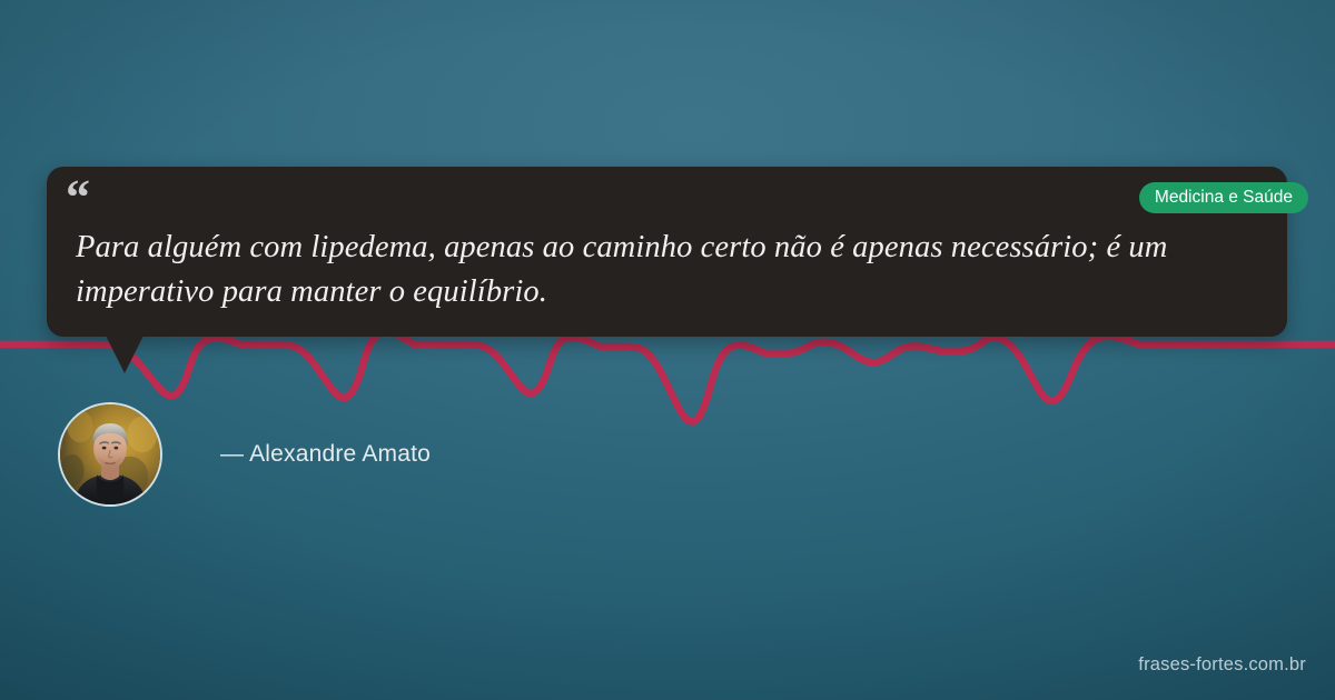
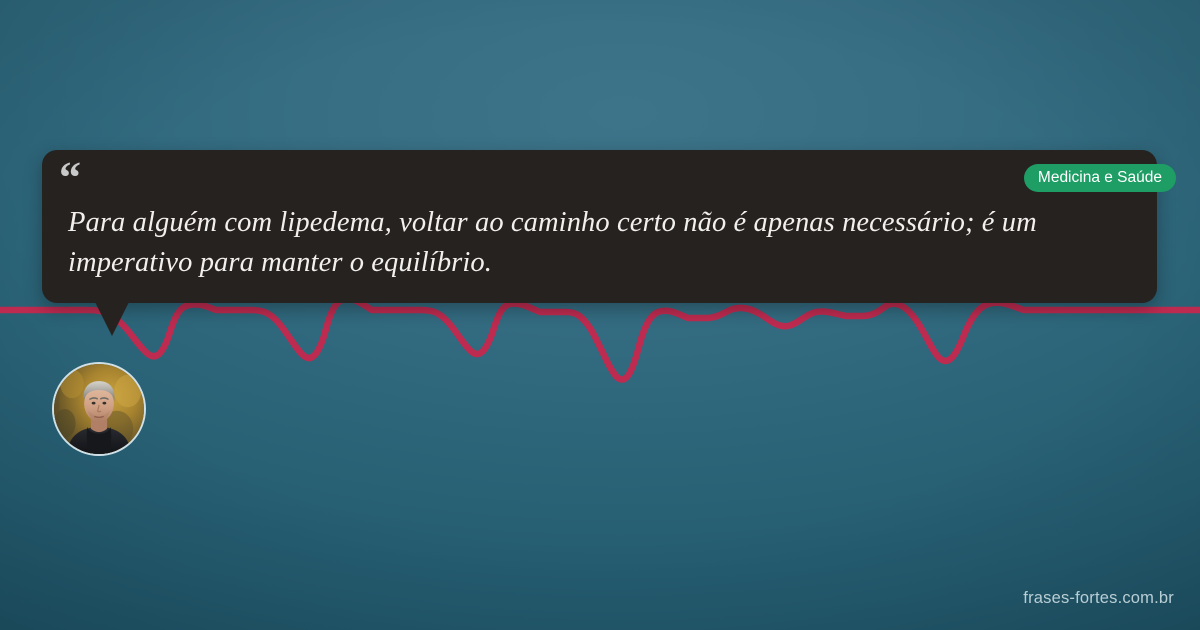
  “
  Medicina e Saúde
- Para alguém com lipedema, apenas ao caminho certo não é apenas necessário; é um imperativo para manter o equilíbrio.
+ Para alguém com lipedema, voltar ao caminho certo não é apenas necessário; é um imperativo para manter o equilíbrio.
- — Alexandre Amato
  frases-fortes.com.br
